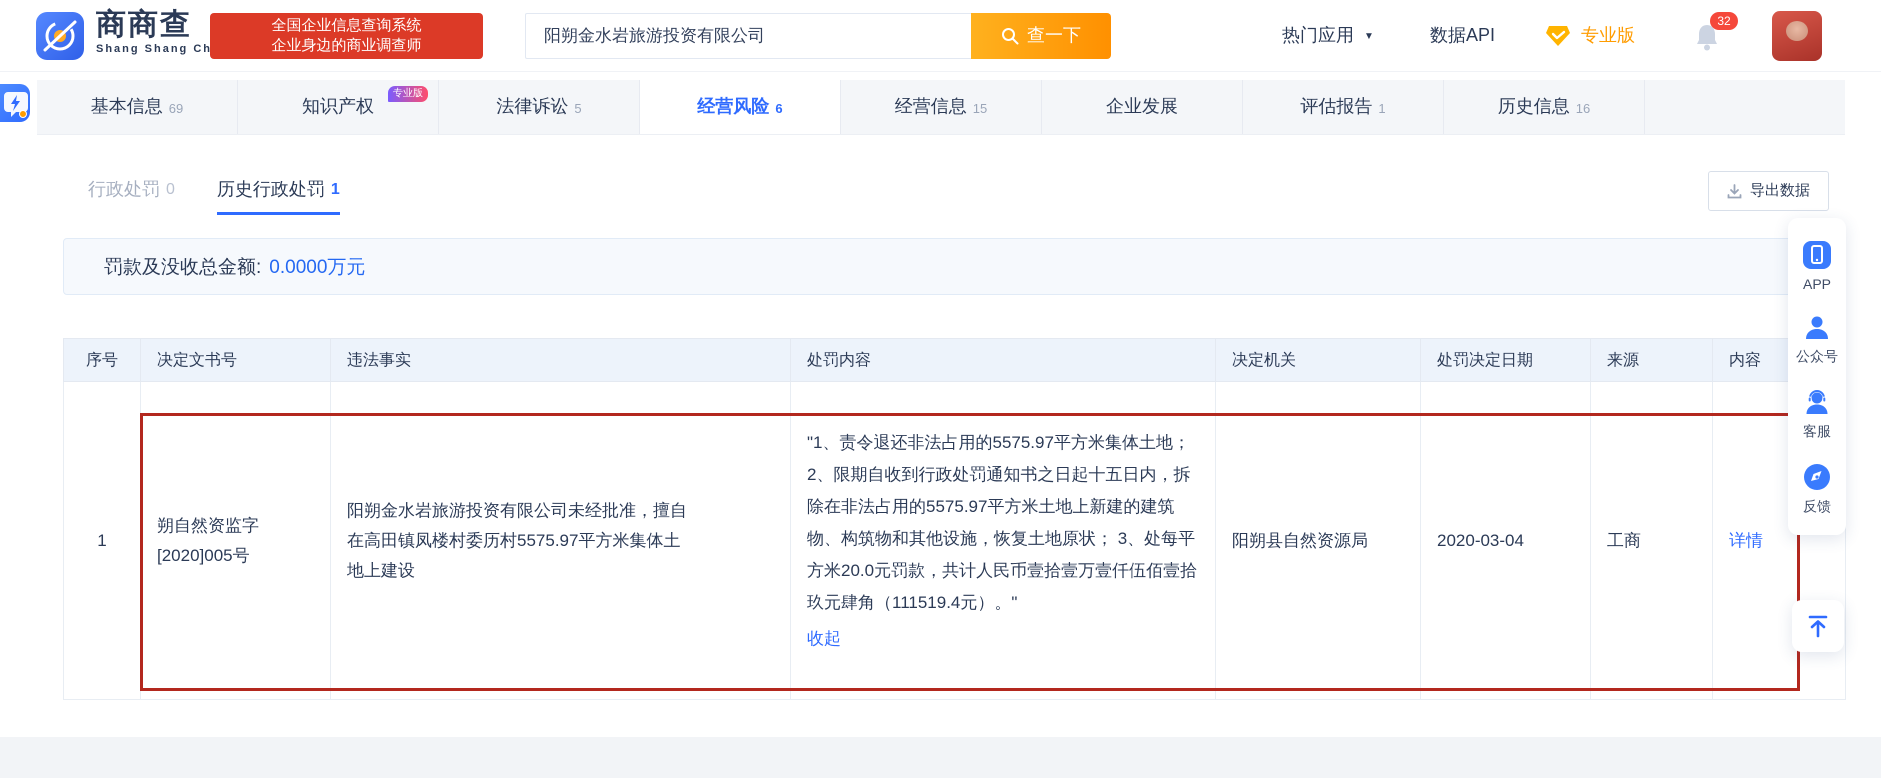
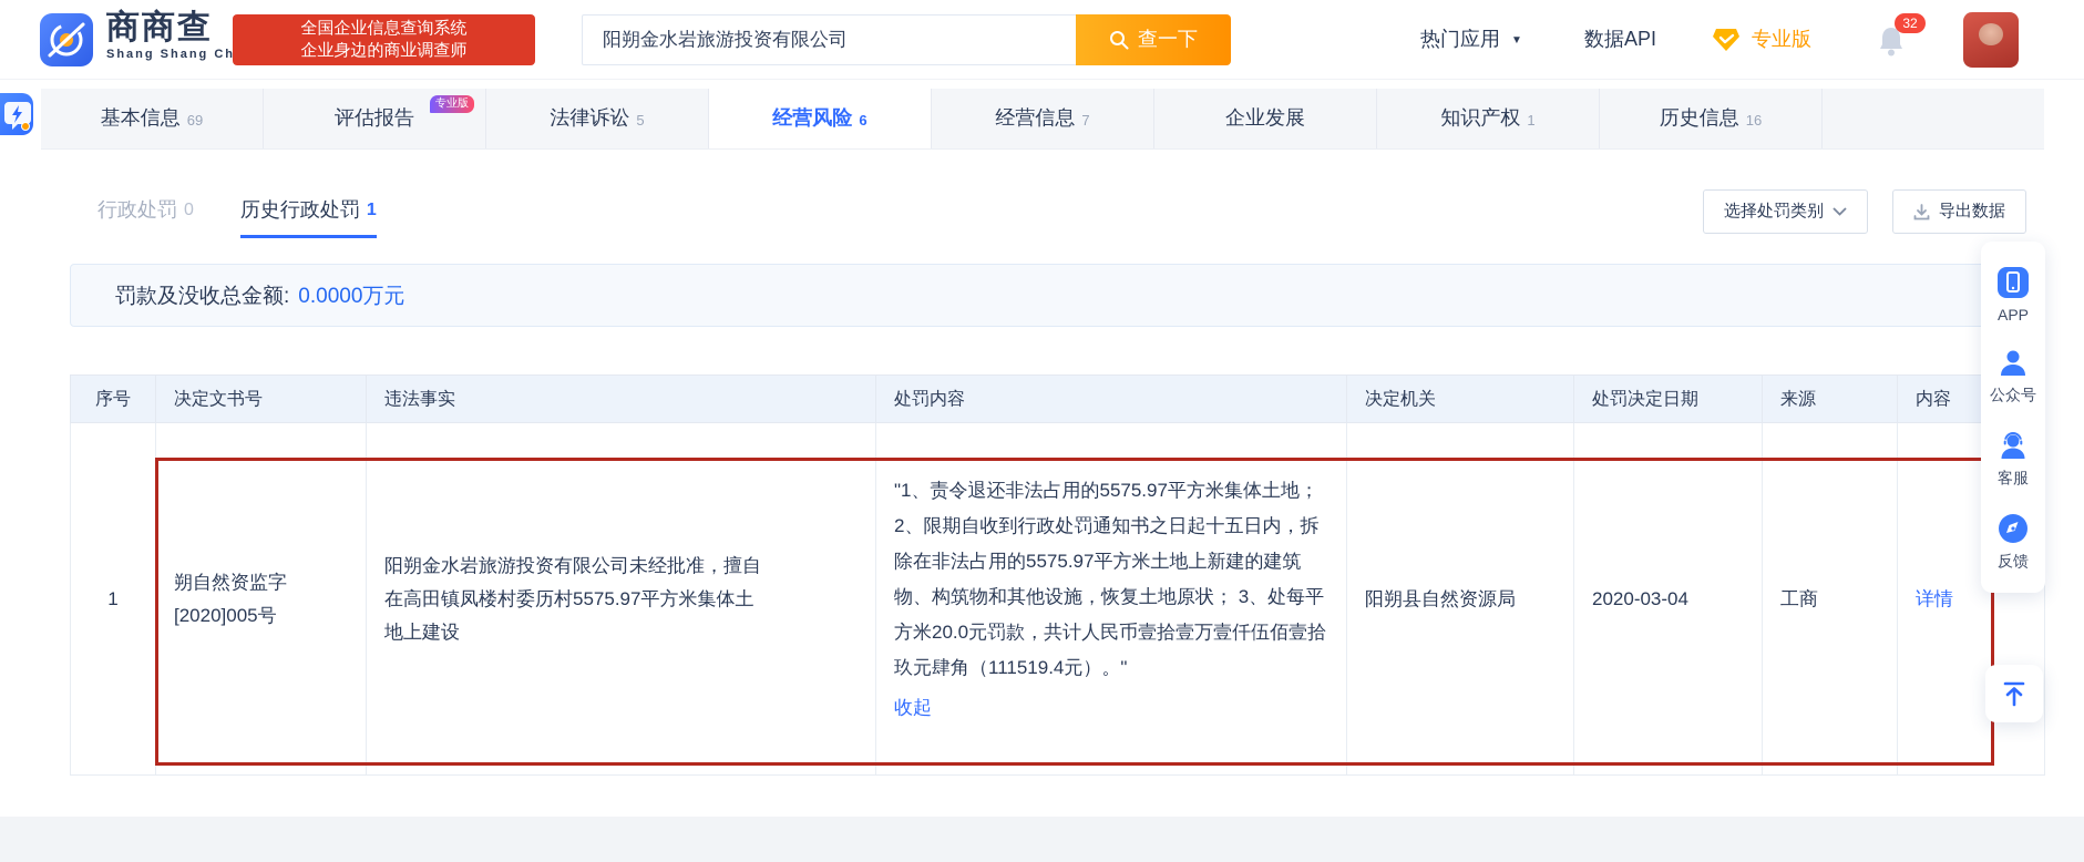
  商商查
  Shang Shang Ch
  全国企业信息查询系统
  企业身边的商业调查师
  阳朔金水岩旅游投资有限公司
  查一下
  热门应用
  ▼
  数据API
  专业版
  32
  基本信息
  69
- 知识产权
+ 评估报告
  专业版
  法律诉讼
  5
  经营风险
  6
  经营信息
- 15
+ 7
  企业发展
- 评估报告
+ 知识产权
  1
  历史信息
  16
  行政处罚
  0
  历史行政处罚
  1
+ 选择处罚类别
  导出数据
  罚款及没收总金额:
  0.0000万元
  序号	决定文书号	违法事实	处罚内容	决定机关	处罚决定日期	来源	内容
  1	朔自然资监字[2020]005号	阳朔金水岩旅游投资有限公司未经批准，擅自在高田镇凤楼村委历村5575.97平方米集体土地上建设	"1、责令退还非法占用的5575.97平方米集体土地； 2、限期自收到行政处罚通知书之日起十五日内，拆除在非法占用的5575.97平方米土地上新建的建筑物、构筑物和其他设施，恢复土地原状； 3、处每平方米20.0元罚款，共计人民币壹拾壹万壹仟伍佰壹拾玖元肆角（111519.4元）。" 收起	阳朔县自然资源局	2020-03-04	工商	详情
  APP
  公众号
  客服
  反馈
